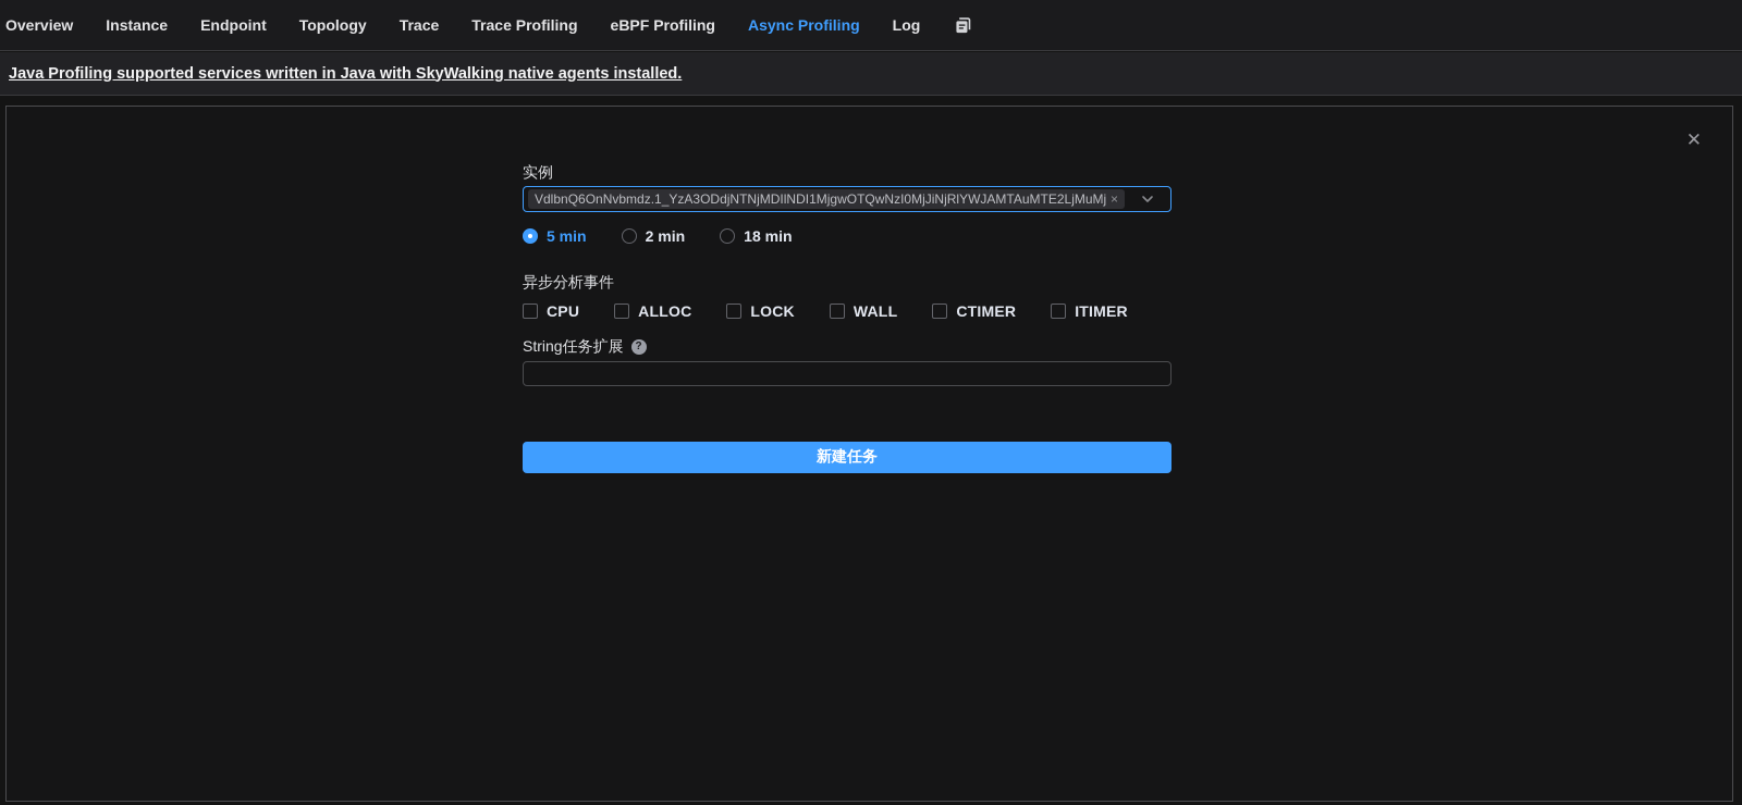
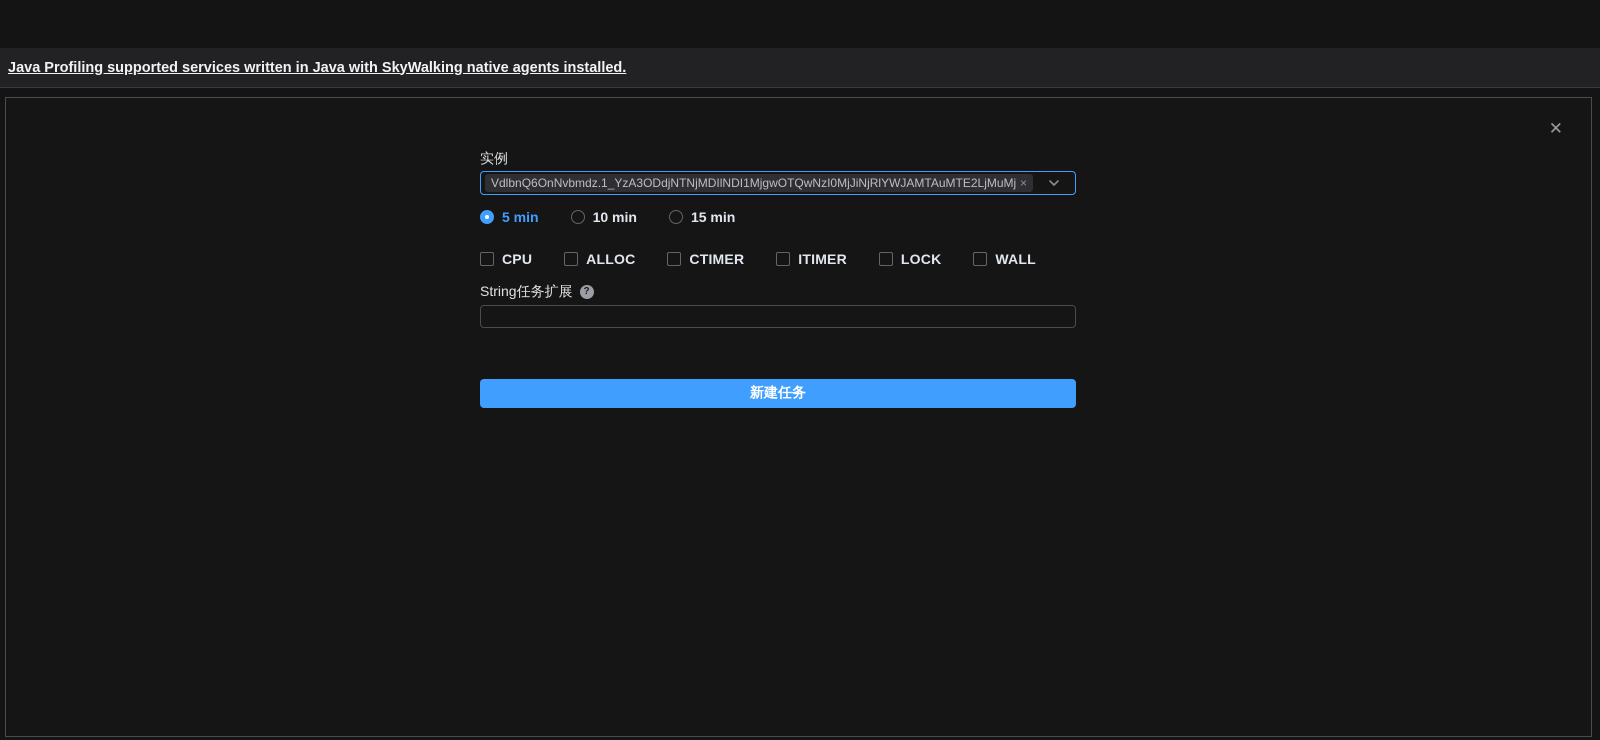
- Overview
- Instance
- Endpoint
- Topology
- Trace
- Trace Profiling
- eBPF Profiling
- Async Profiling
- Log
  Java Profiling supported services written in Java with SkyWalking native agents installed.
  ✕
  实例
  VdlbnQ6OnNvbmdz.1_YzA3ODdjNTNjMDIlNDI1MjgwOTQwNzI0MjJiNjRlYWJAMTAuMTE2LjMuMj
  ×
  5 min
- 2 min
+ 10 min
- 18 min
+ 15 min
- 异步分析事件
  CPU
  ALLOC
- LOCK
+ CTIMER
- WALL
+ ITIMER
- CTIMER
+ LOCK
- ITIMER
+ WALL
  String任务扩展
  ?
  新建任务
